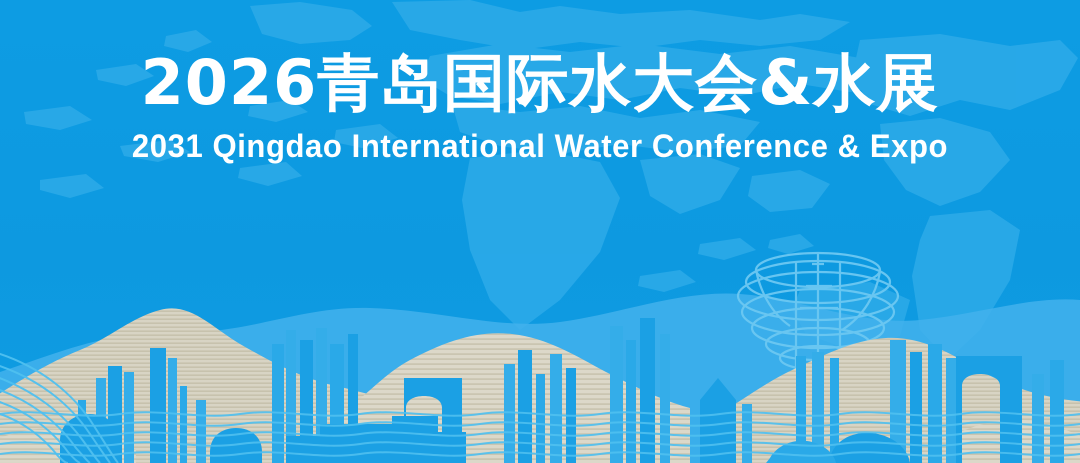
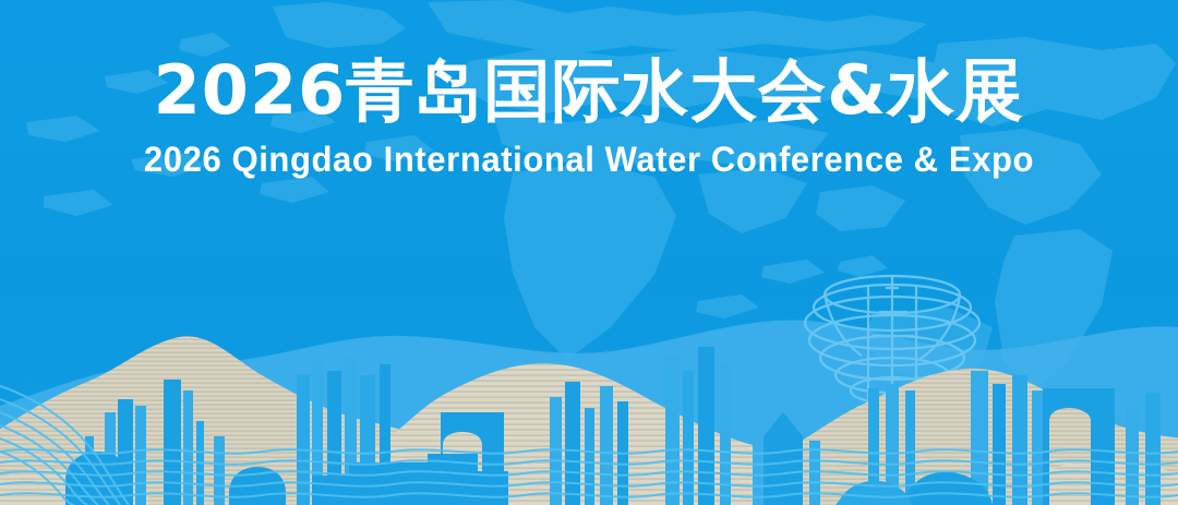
  2026青岛国际水大会&水展
- 2031 Qingdao International Water Conference & Expo
+ 2026 Qingdao International Water Conference & Expo
